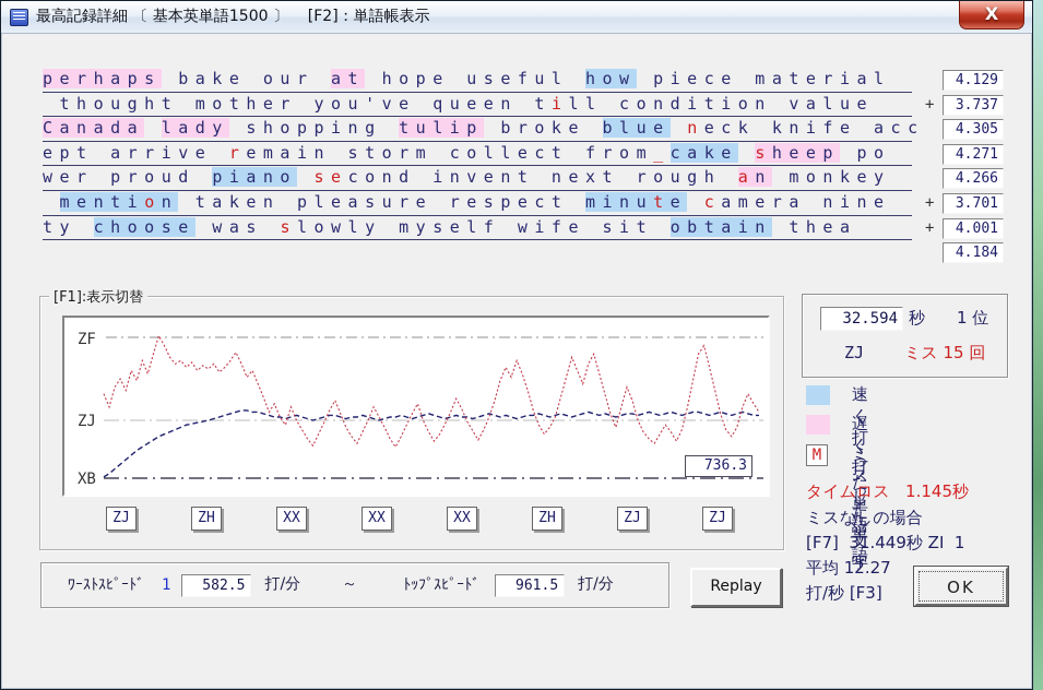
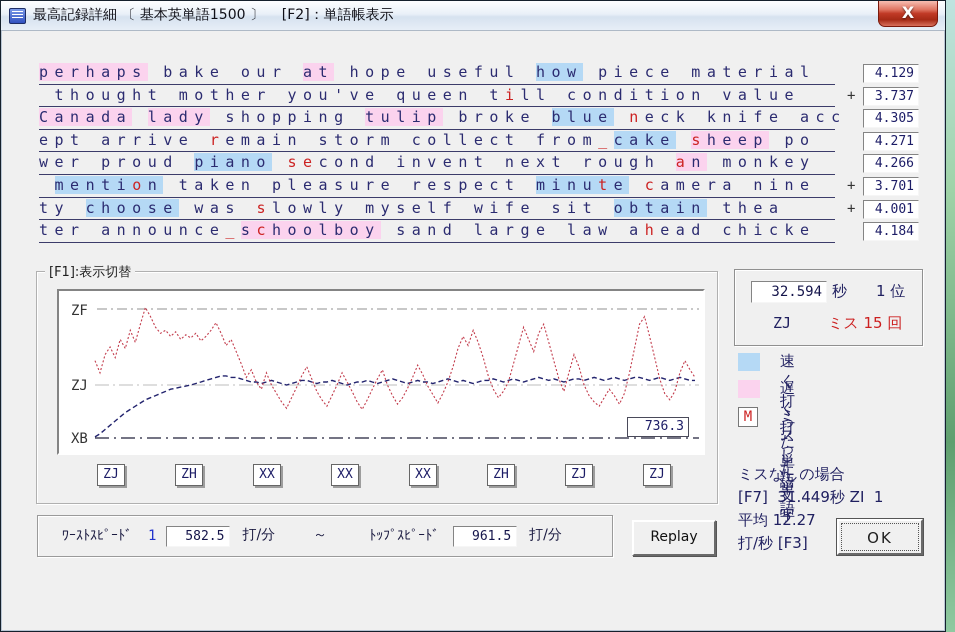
  最高記録詳細 〔 基本英単語1500 〕 [F2]：単語帳表示
  X
  perhaps bake our at hope useful how piece material
  thought mother you've queen till condition value
  Canada lady shopping tulip broke blue neck knife acc
  ept arrive remain storm collect from_cake sheep po
  wer proud piano second invent next rough an monkey
  mention taken pleasure respect minute camera nine
  ty choose was slowly myself wife sit obtain thea
+ ter announce_schoolboy sand large law ahead chicke
  4.129
  +
  3.737
  4.305
  4.271
  4.266
  +
  3.701
  +
  4.001
  4.184
  [F1]:表示切替
  ZF
  ZJ
  XB
  736.3
  ZJ
  ZH
  XX
  XX
  XX
  ZH
  ZJ
  ZJ
  32.594
  秒
  1 位
  ZJ
  ミス 15 回
  速く打った単語
  遅く打った単語
  M
  ミスした文字
- タイムロス 1.145秒
  ミスなしの場合
  [F7] 31.449秒 ZI 1
  平均 12.27
  打/秒 [F3]
  ﾜｰｽﾄｽﾋﾟｰﾄﾞ
  1
  582.5
  打/分
  ～
  ﾄｯﾌﾟｽﾋﾟｰﾄﾞ
  961.5
  打/分
  Replay
  OK
